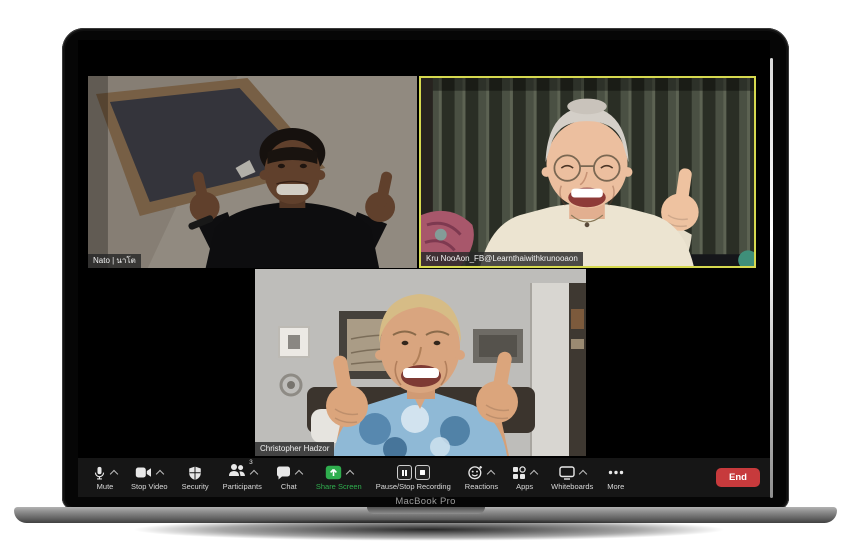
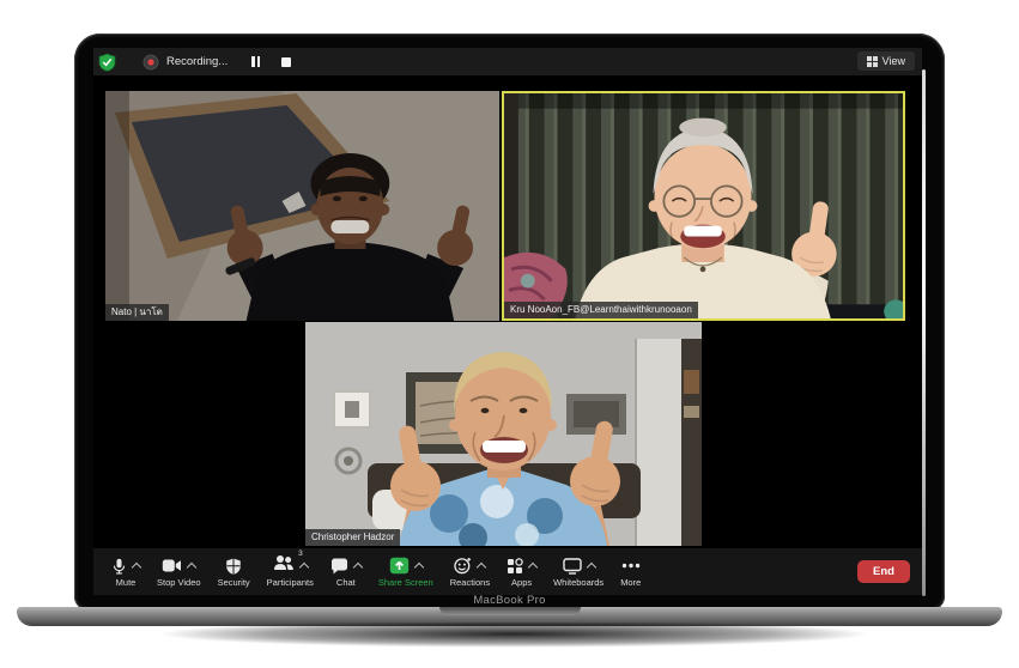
+ Recording...
+ View
  Nato | นาโต
  Kru NooAon_FB@Learnthaiwithkrunooaon
  Christopher Hadzor
  Mute
  Stop Video
  Security
  Participants
  Chat
  Share Screen
- Pause/Stop Recording
  Reactions
  Apps
  Whiteboards
  More
  End
  MacBook Pro
